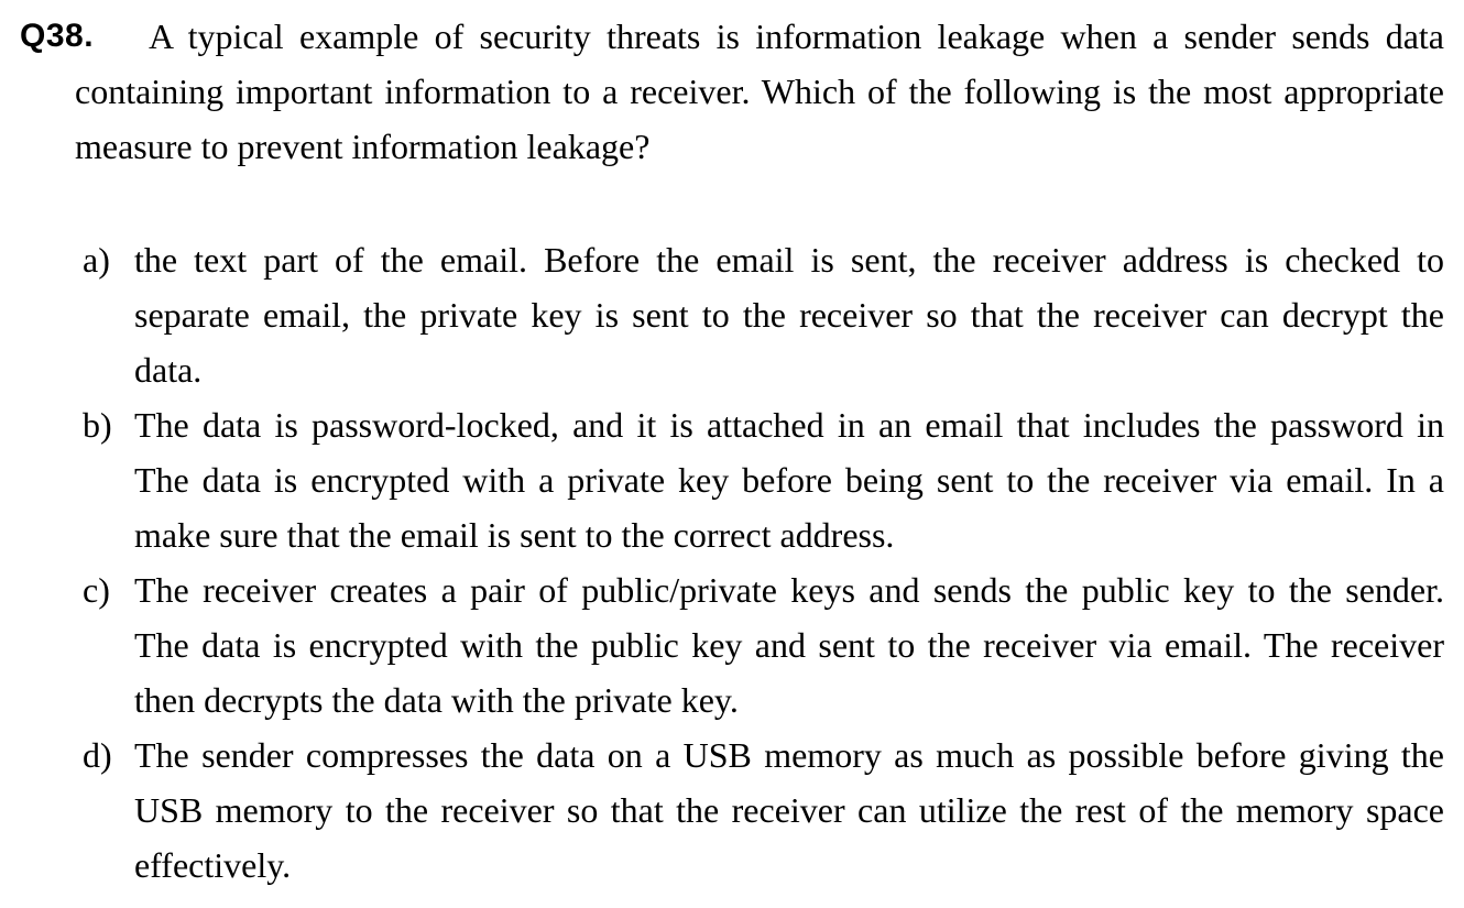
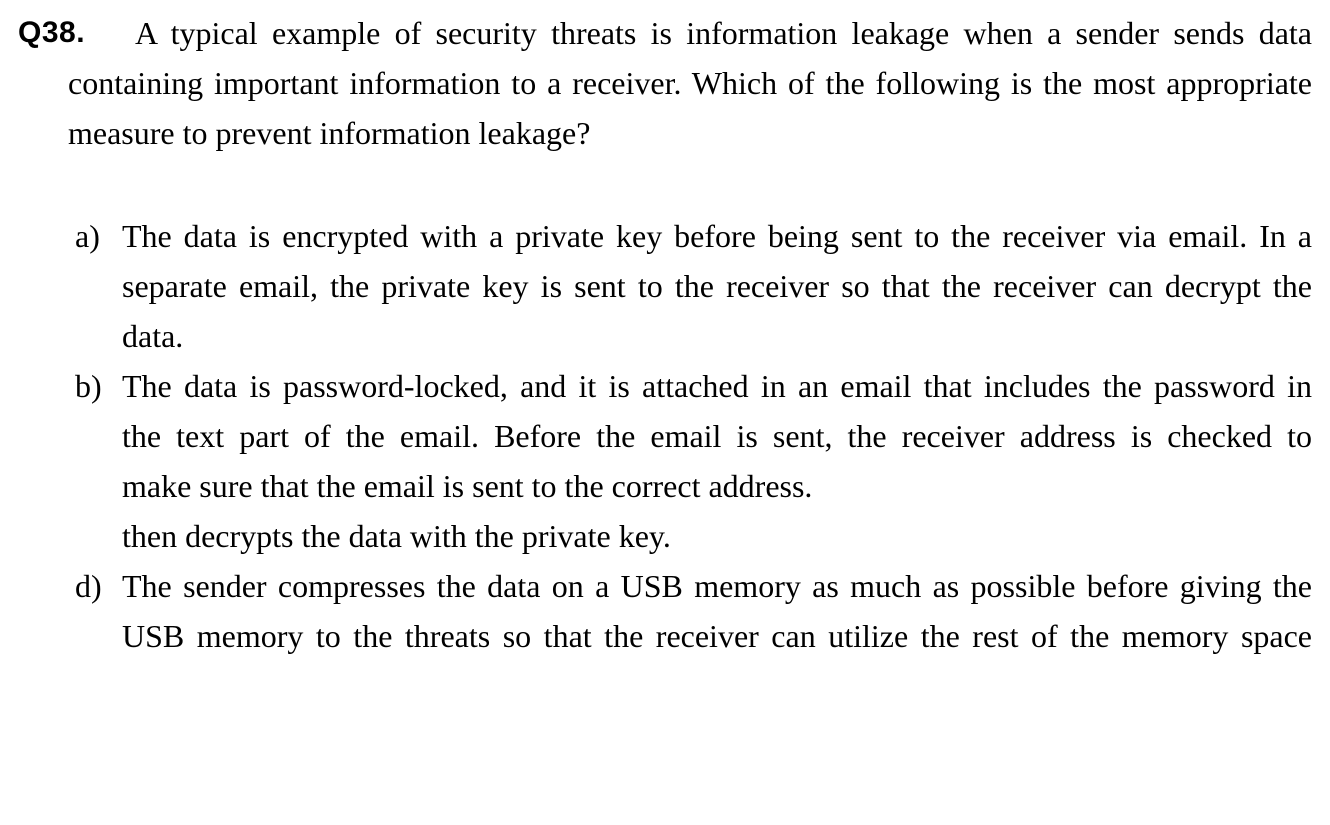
  Q38.
  A typical example of security threats is information leakage when a sender sends data
  containing important information to a receiver. Which of the following is the most appropriate
  measure to prevent information leakage?
  a)
- the text part of the email. Before the email is sent, the receiver address is checked to
+ The data is encrypted with a private key before being sent to the receiver via email. In a
  separate email, the private key is sent to the receiver so that the receiver can decrypt the
  data.
  b)
  The data is password-locked, and it is attached in an email that includes the password in
- The data is encrypted with a private key before being sent to the receiver via email. In a
+ the text part of the email. Before the email is sent, the receiver address is checked to
  make sure that the email is sent to the correct address.
- c)
- The receiver creates a pair of public/private keys and sends the public key to the sender.
- The data is encrypted with the public key and sent to the receiver via email. The receiver
  then decrypts the data with the private key.
  d)
  The sender compresses the data on a USB memory as much as possible before giving the
- USB memory to the receiver so that the receiver can utilize the rest of the memory space
+ USB memory to the threats so that the receiver can utilize the rest of the memory space
- effectively.
